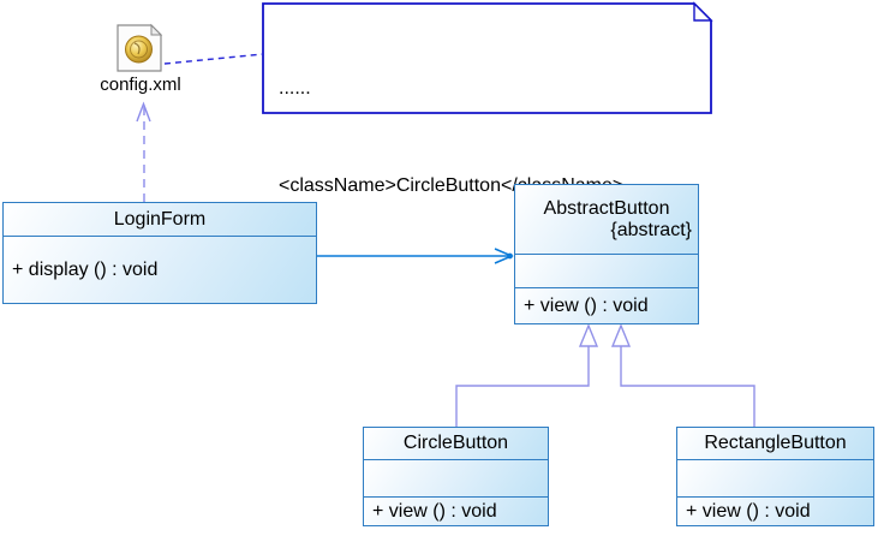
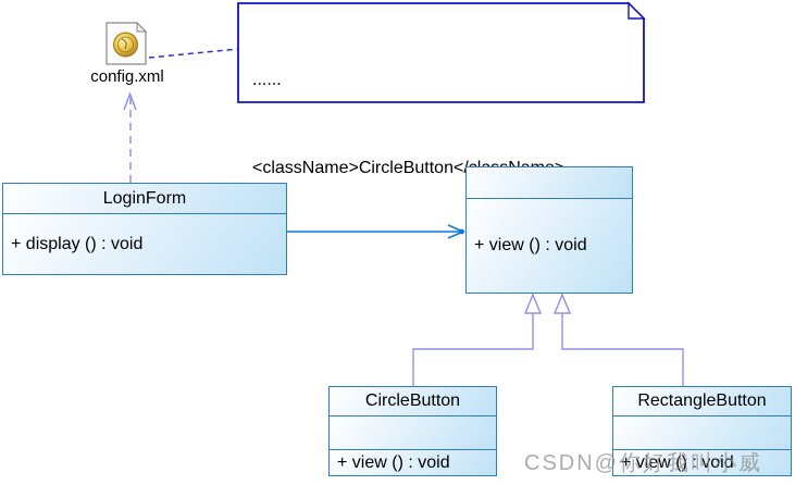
  ......
  config.xml
  LoginForm
  + display () : void
- AbstractButton
- {abstract}
  + view () : void
  CircleButton
  + view () : void
  RectangleButton
  + view () : void
+ CSDN@你好我叫小威
